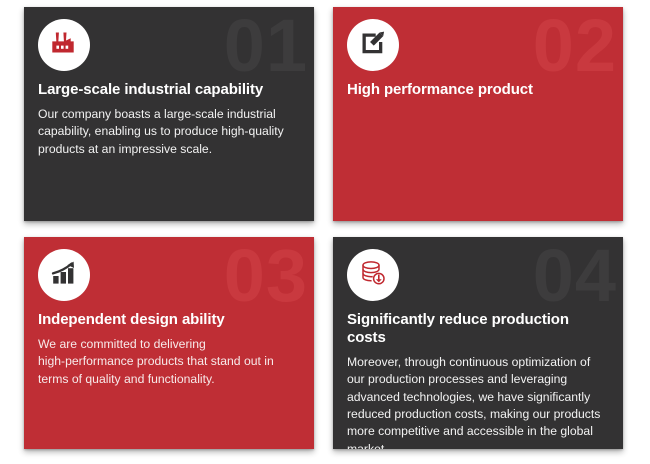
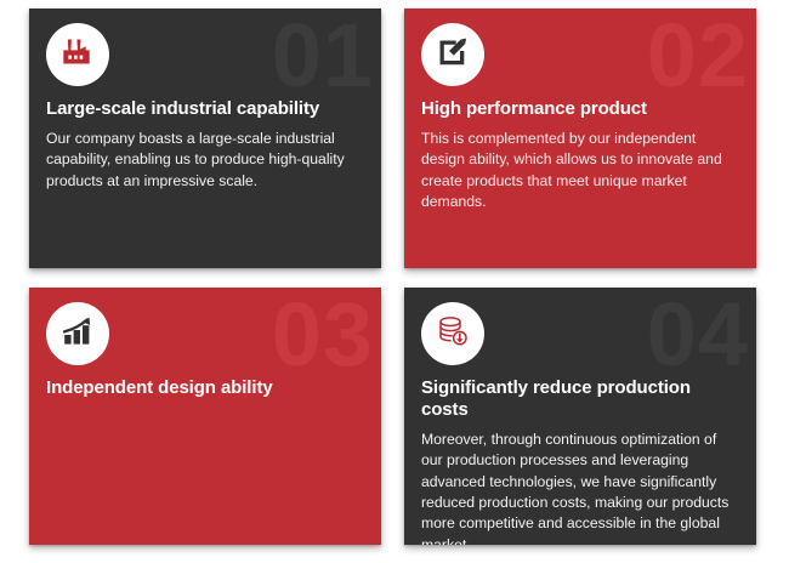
  01
  Large-scale industrial capability
  Our company boasts a large-scale industrial capability, enabling us to produce high-quality products at an impressive scale.
  02
  High performance product
+ This is complemented by our independent design ability, which allows us to innovate and create products that meet unique market demands.
  03
  Independent design ability
- We are committed to delivering
- high-performance products that stand out in terms of quality and functionality.
  04
  Significantly reduce production costs
  Moreover, through continuous optimization of our production processes and leveraging advanced technologies, we have significantly reduced production costs, making our products more competitive and accessible in the global market.
